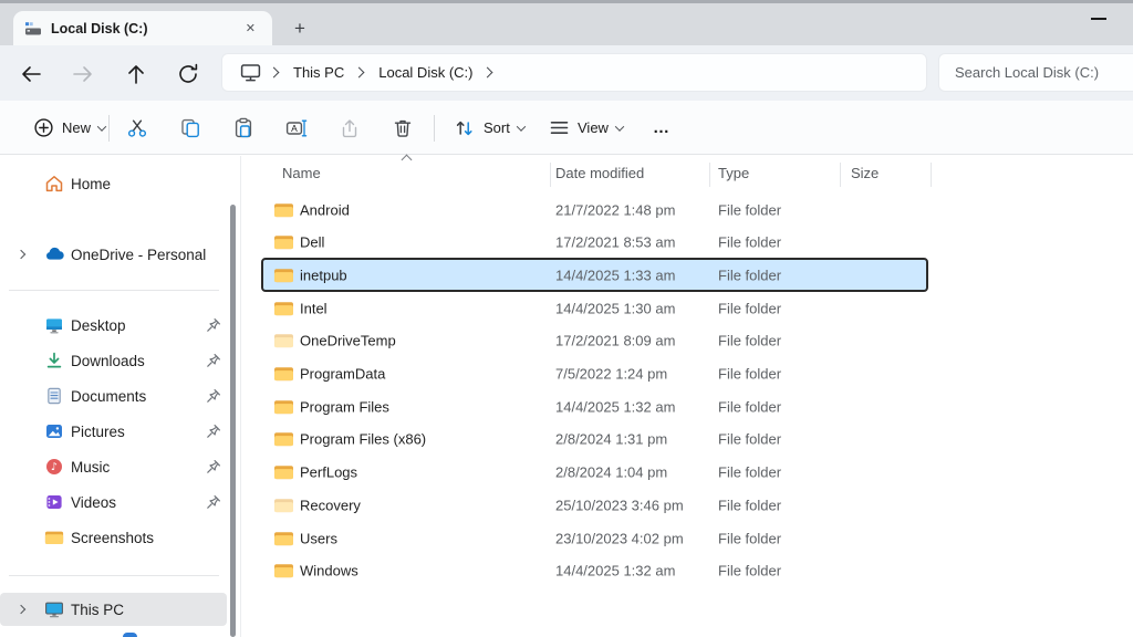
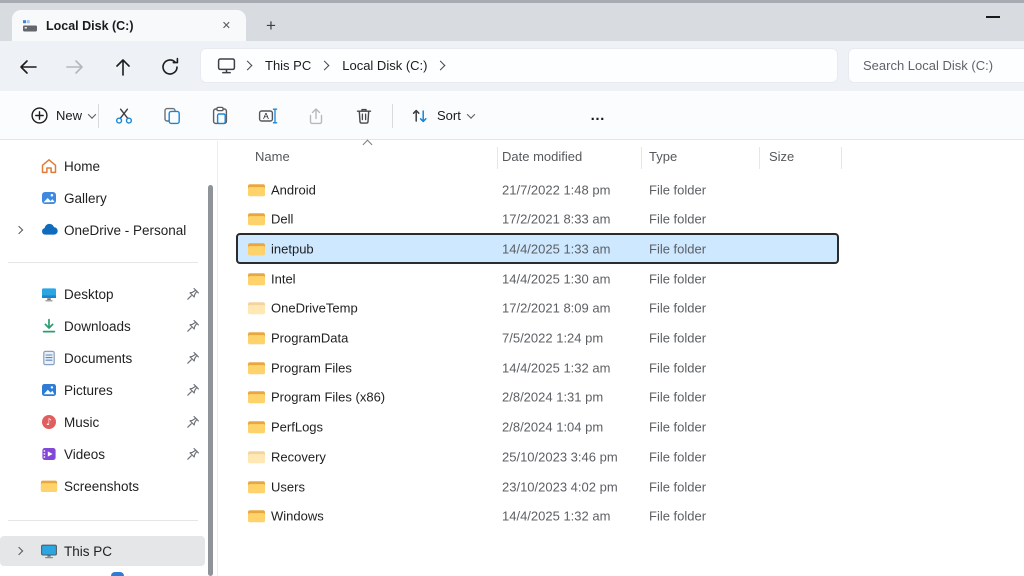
  Local Disk (C:)
  ✕
  +
  This PC
  Local Disk (C:)
  Search Local Disk (C:)
  New
  A
  Sort
- View
  …
  Home
+ Gallery
  OneDrive - Personal
  Desktop
  Downloads
  Documents
  Pictures
  ♪
  Music
  Videos
  Screenshots
  This PC
  Name
  Date modified
  Type
  Size
  Android
  21/7/2022 1:48 pm
  File folder
  Dell
- 17/2/2021 8:53 am
+ 17/2/2021 8:33 am
  File folder
  inetpub
  14/4/2025 1:33 am
  File folder
  Intel
  14/4/2025 1:30 am
  File folder
  OneDriveTemp
  17/2/2021 8:09 am
  File folder
  ProgramData
  7/5/2022 1:24 pm
  File folder
  Program Files
  14/4/2025 1:32 am
  File folder
  Program Files (x86)
  2/8/2024 1:31 pm
  File folder
  PerfLogs
  2/8/2024 1:04 pm
  File folder
  Recovery
  25/10/2023 3:46 pm
  File folder
  Users
  23/10/2023 4:02 pm
  File folder
  Windows
  14/4/2025 1:32 am
  File folder
